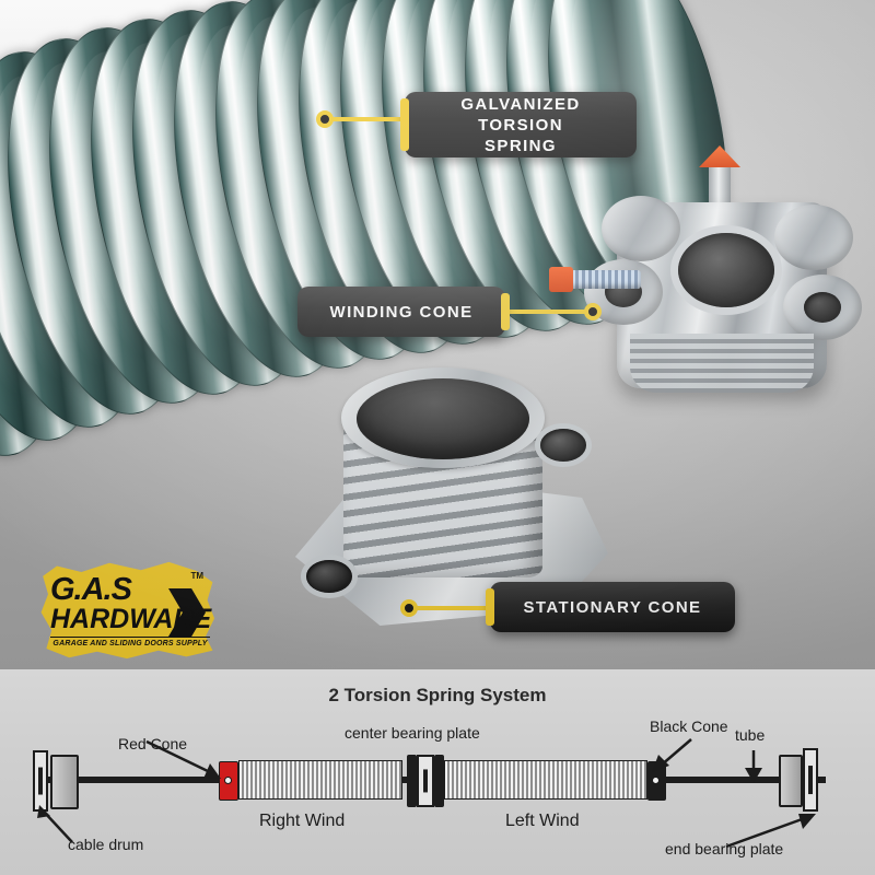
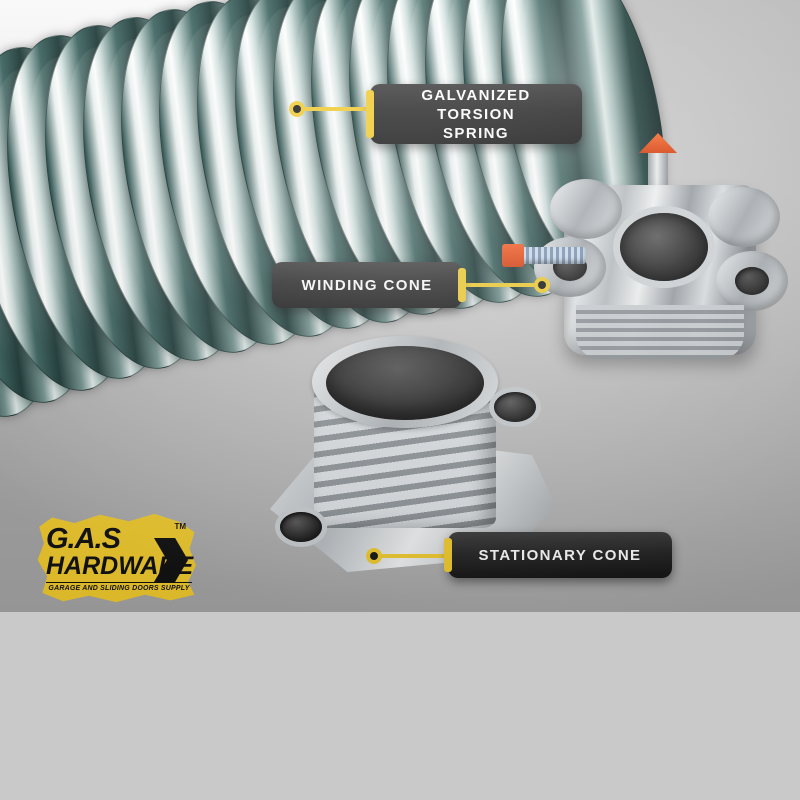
- 2 Torsion Spring System
- cable drum
- Red Cone
- Right Wind
- center bearing plate
- Left Wind
- Black Cone
- tube
- end bearing plate
